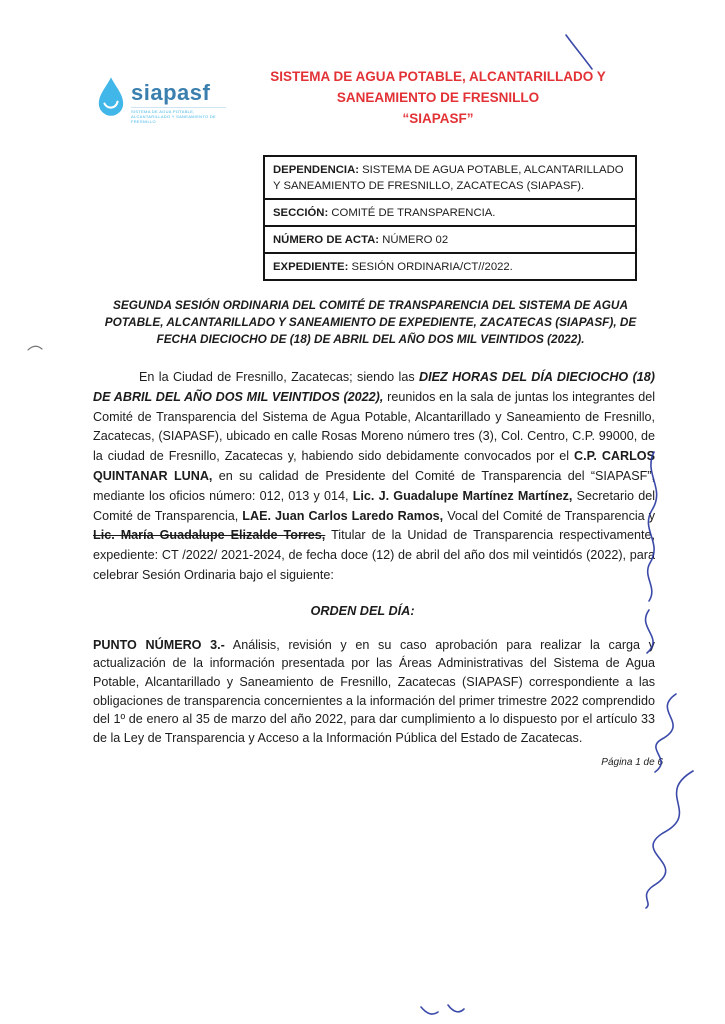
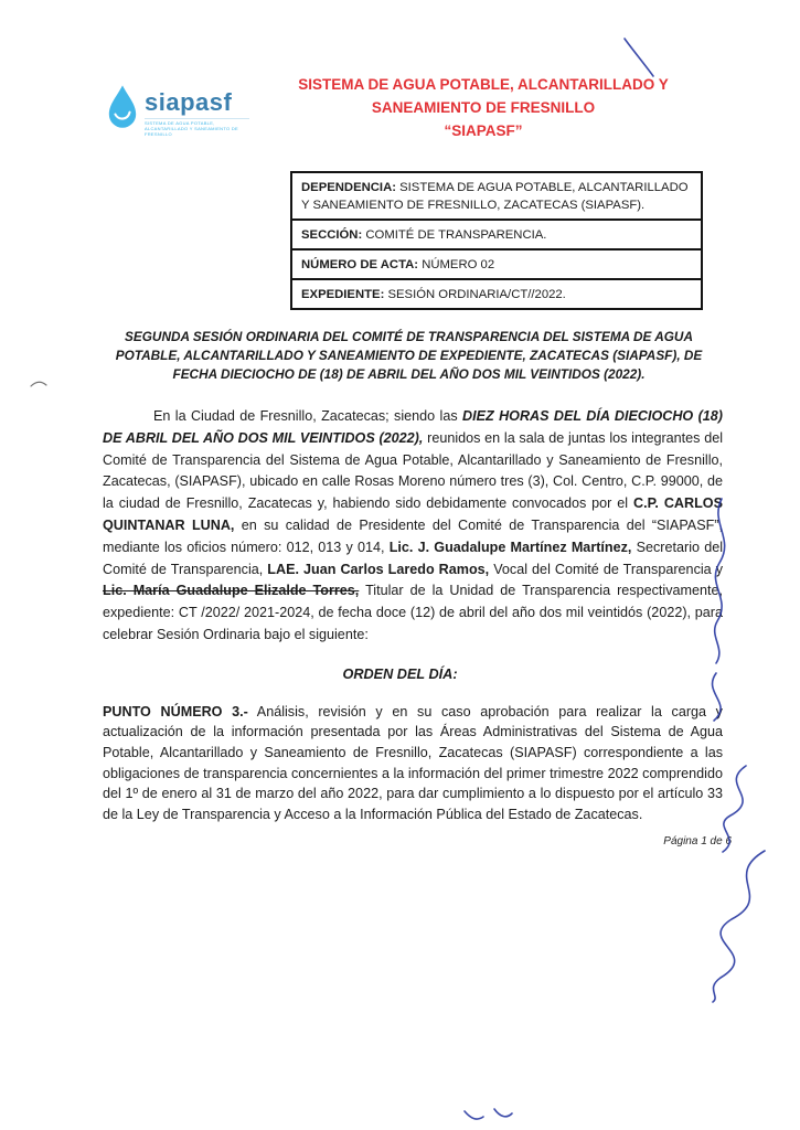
  siapasf
  SISTEMA DE AGUA POTABLE, ALCANTARILLADO Y
  SANEAMIENTO DE FRESNILLO
  “SIAPASF”
  DEPENDENCIA: SISTEMA DE AGUA POTABLE, ALCANTARILLADO Y SANEAMIENTO DE FRESNILLO, ZACATECAS (SIAPASF).
  SECCIÓN: COMITÉ DE TRANSPARENCIA.
  NÚMERO DE ACTA: NÚMERO 02
  EXPEDIENTE: SESIÓN ORDINARIA/CT//2022.
  SEGUNDA SESIÓN ORDINARIA DEL COMITÉ DE TRANSPARENCIA DEL SISTEMA DE AGUA POTABLE, ALCANTARILLADO Y SANEAMIENTO DE EXPEDIENTE, ZACATECAS (SIAPASF), DE FECHA DIECIOCHO DE (18) DE ABRIL DEL AÑO DOS MIL VEINTIDOS (2022).
  En la Ciudad de Fresnillo, Zacatecas; siendo las DIEZ HORAS DEL DÍA DIECIOCHO (18) DE ABRIL DEL AÑO DOS MIL VEINTIDOS (2022), reunidos en la sala de juntas los integrantes del Comité de Transparencia del Sistema de Agua Potable, Alcantarillado y Saneamiento de Fresnillo, Zacatecas, (SIAPASF), ubicado en calle Rosas Moreno número tres (3), Col. Centro, C.P. 99000, de la ciudad de Fresnillo, Zacatecas y, habiendo sido debidamente convocados por el C.P. CARLOS QUINTANAR LUNA, en su calidad de Presidente del Comité de Transparencia del “SIAPASF” mediante los oficios número: 012, 013 y 014, Lic. J. Guadalupe Martínez Martínez, Secretario del Comité de Transparencia, LAE. Juan Carlos Laredo Ramos, Vocal del Comité de Transparencia y Lic. María Guadalupe Elizalde Torres, Titular de la Unidad de Transparencia respectivamente, expediente: CT /2022/ 2021-2024, de fecha doce (12) de abril del año dos mil veintidós (2022), para celebrar Sesión Ordinaria bajo el siguiente:
  ORDEN DEL DÍA:
- PUNTO NÚMERO 3.- Análisis, revisión y en su caso aprobación para realizar la carga y actualización de la información presentada por las Áreas Administrativas del Sistema de Agua Potable, Alcantarillado y Saneamiento de Fresnillo, Zacatecas (SIAPASF) correspondiente a las obligaciones de transparencia concernientes a la información del primer trimestre 2022 comprendido del 1º de enero al 35 de marzo del año 2022, para dar cumplimiento a lo dispuesto por el artículo 33 de la Ley de Transparencia y Acceso a la Información Pública del Estado de Zacatecas.
+ PUNTO NÚMERO 3.- Análisis, revisión y en su caso aprobación para realizar la carga y actualización de la información presentada por las Áreas Administrativas del Sistema de Agua Potable, Alcantarillado y Saneamiento de Fresnillo, Zacatecas (SIAPASF) correspondiente a las obligaciones de transparencia concernientes a la información del primer trimestre 2022 comprendido del 1º de enero al 31 de marzo del año 2022, para dar cumplimiento a lo dispuesto por el artículo 33 de la Ley de Transparencia y Acceso a la Información Pública del Estado de Zacatecas.
  Página 1 de 6
